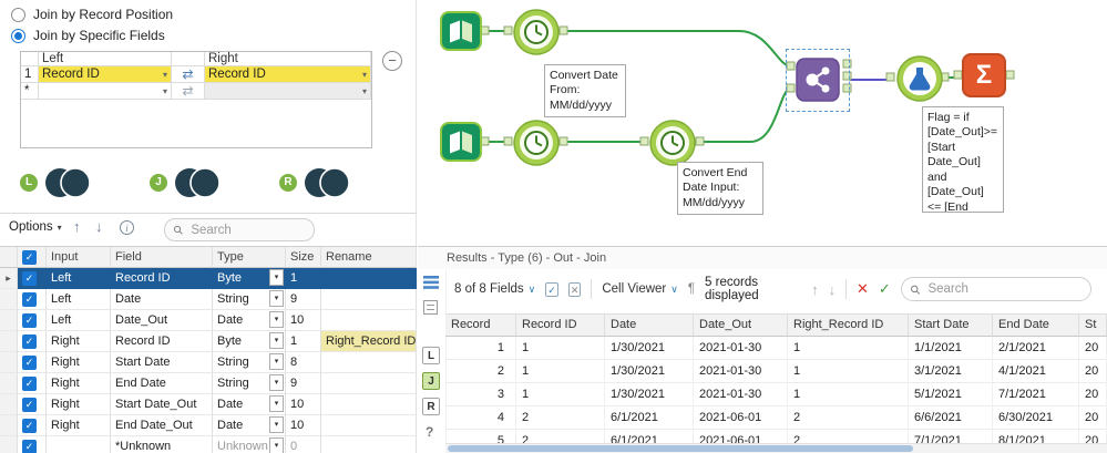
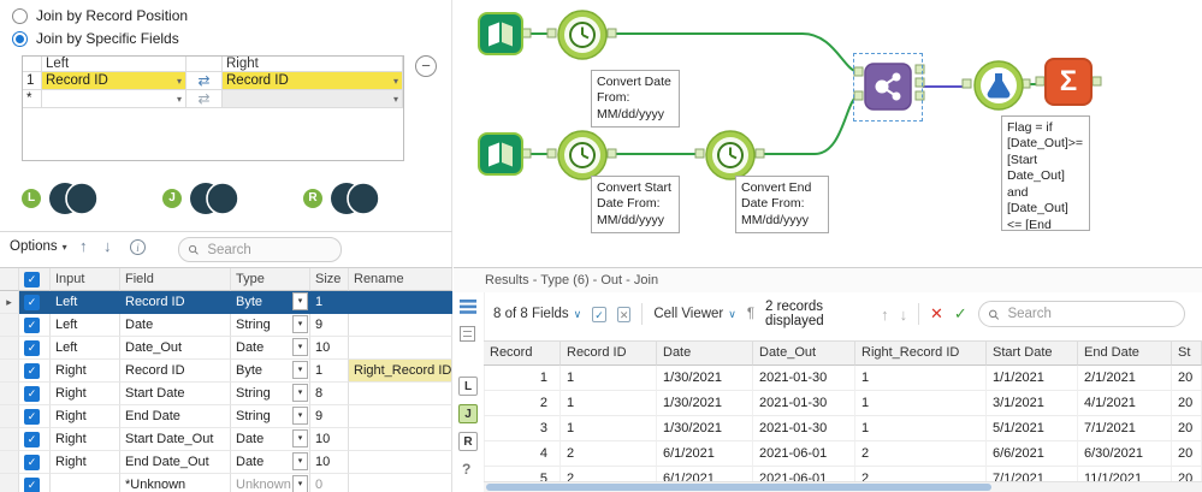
  Join by Record Position
  Join by Specific Fields
  Left
  Right
  1
  Record ID
  ▾
  ⇄
  Record ID
  ▾
  *
  ▾
  ⇄
  ▾
  −
  L
  J
  R
  Options
  ▾
  ↑
  ↓
  i
  Search
  ✓
  Input
  Field
  Type
  Size
  Rename
  ▸
  ✓
  Left
  Record ID
  Byte
  1
  ✓
  Left
  Date
  String
  9
  ✓
  Left
  Date_Out
  Date
  10
  ✓
  Right
  Record ID
  Byte
  1
  Right_Record ID
  ✓
  Right
  Start Date
  String
  8
  ✓
  Right
  End Date
  String
  9
  ✓
  Right
  Start Date_Out
  Date
  10
  ✓
  Right
  End Date_Out
  Date
  10
  ✓
  *Unknown
  Unknown
  0
  Convert Date From: MM/dd/yyyy
+ Convert Start Date From: MM/dd/yyyy
- Convert End Date Input: MM/dd/yyyy
+ Convert End Date From: MM/dd/yyyy
  Σ
  Flag = if [Date_Out]>= [Start Date_Out] and [Date_Out] <= [End
  Results - Type (6) - Out - Join
  L
  J
  R
  ?
  8 of 8 Fields
  ∨
  ✓
  ✕
  Cell Viewer
  ∨
  ¶
- 5 records displayed
+ 2 records displayed
  ↑
  ↓
  ✕
  ✓
  Search
  Record
  Record ID
  Date
  Date_Out
  Right_Record ID
  Start Date
  End Date
  St
  1
  1
  1/30/2021
  2021-01-30
  1
  1/1/2021
  2/1/2021
  20
  2
  1
  1/30/2021
  2021-01-30
  1
  3/1/2021
  4/1/2021
  20
  3
  1
  1/30/2021
  2021-01-30
  1
  5/1/2021
  7/1/2021
  20
  4
  2
  6/1/2021
  2021-06-01
  2
  6/6/2021
  6/30/2021
  20
  5
  2
  6/1/2021
  2021-06-01
  2
  7/1/2021
- 8/1/2021
+ 11/1/2021
  20
